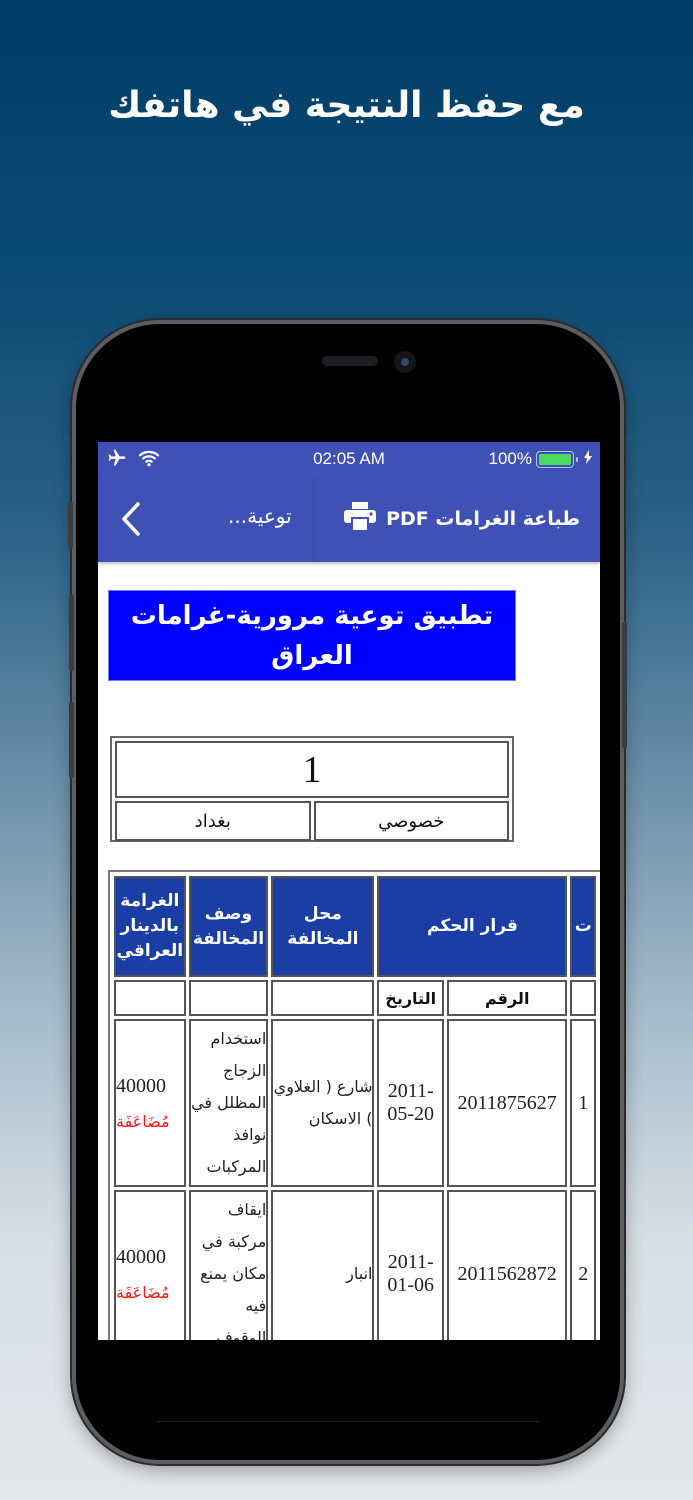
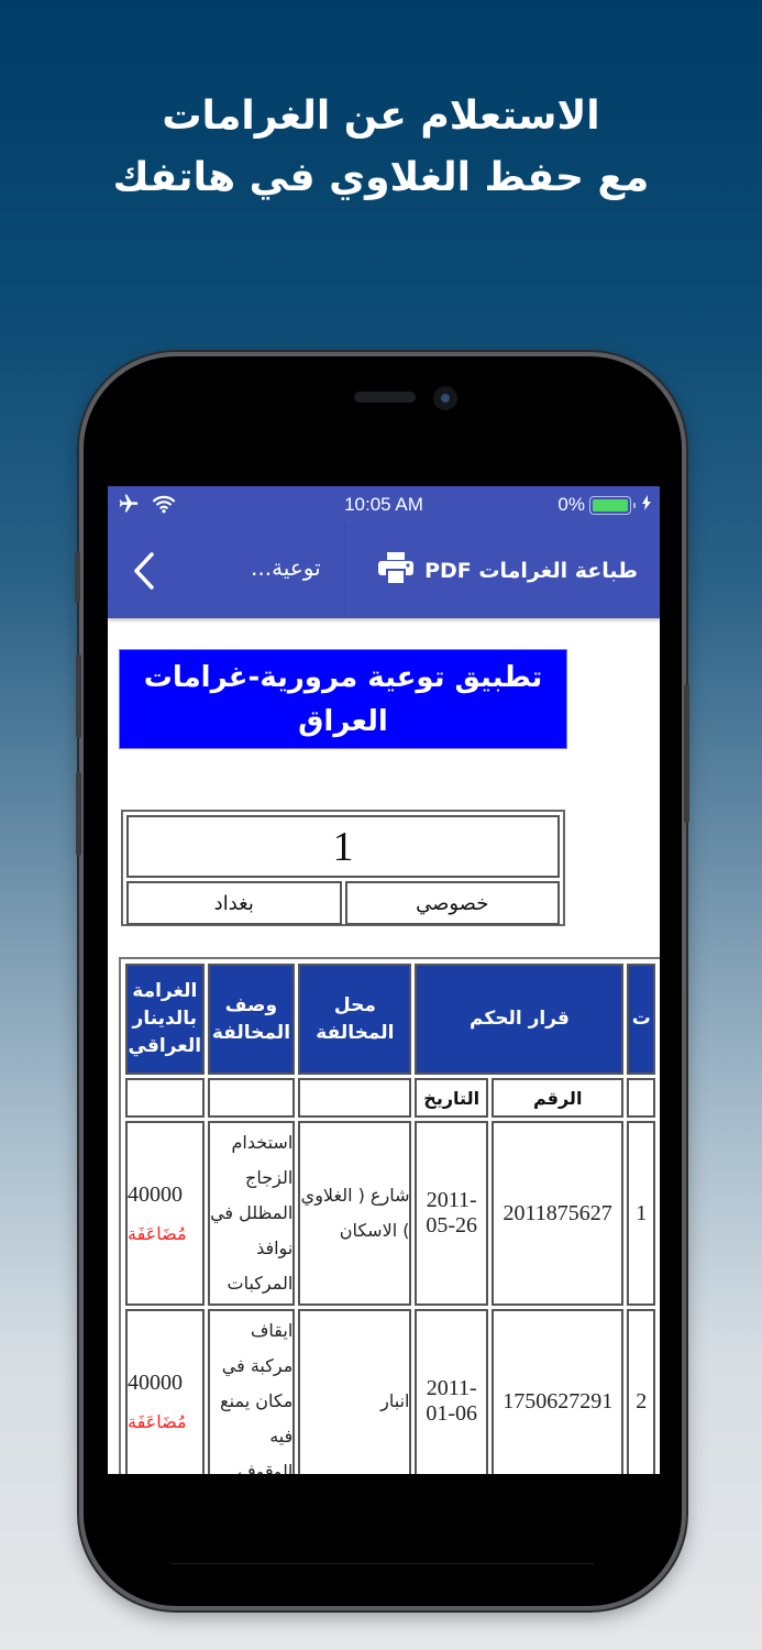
+ الاستعلام عن الغرامات
- مع حفظ النتيجة في هاتفك
+ مع حفظ الغلاوي في هاتفك
- 02:05 AM
+ 10:05 AM
- 100%
+ 0%
  توعية...
  طباعة الغرامات PDF
  تطبيق توعية مرورية-غرامات
  العراق
  1
  خصوصي
  بغداد
  ت	قرار الحكم	محل المخالفة	وصف المخالفة	الغرامة بالدينار العراقي
  	الرقم	التاريخ
- 1	2011875627	2011-05-20	شارع ( الغلاوي ) الاسكان	استخدام الزجاج المظلل في نوافذ المركبات	40000 مُضَاعَفَة
+ 1	2011875627	2011-05-26	شارع ( الغلاوي ) الاسكان	استخدام الزجاج المظلل في نوافذ المركبات	40000 مُضَاعَفَة
- 2	2011562872	2011-01-06	انبار	ايقاف مركبة في مكان يمنع فيه الوقوف	40000 مُضَاعَفَة
+ 2	1750627291	2011-01-06	انبار	ايقاف مركبة في مكان يمنع فيه الوقوف	40000 مُضَاعَفَة
